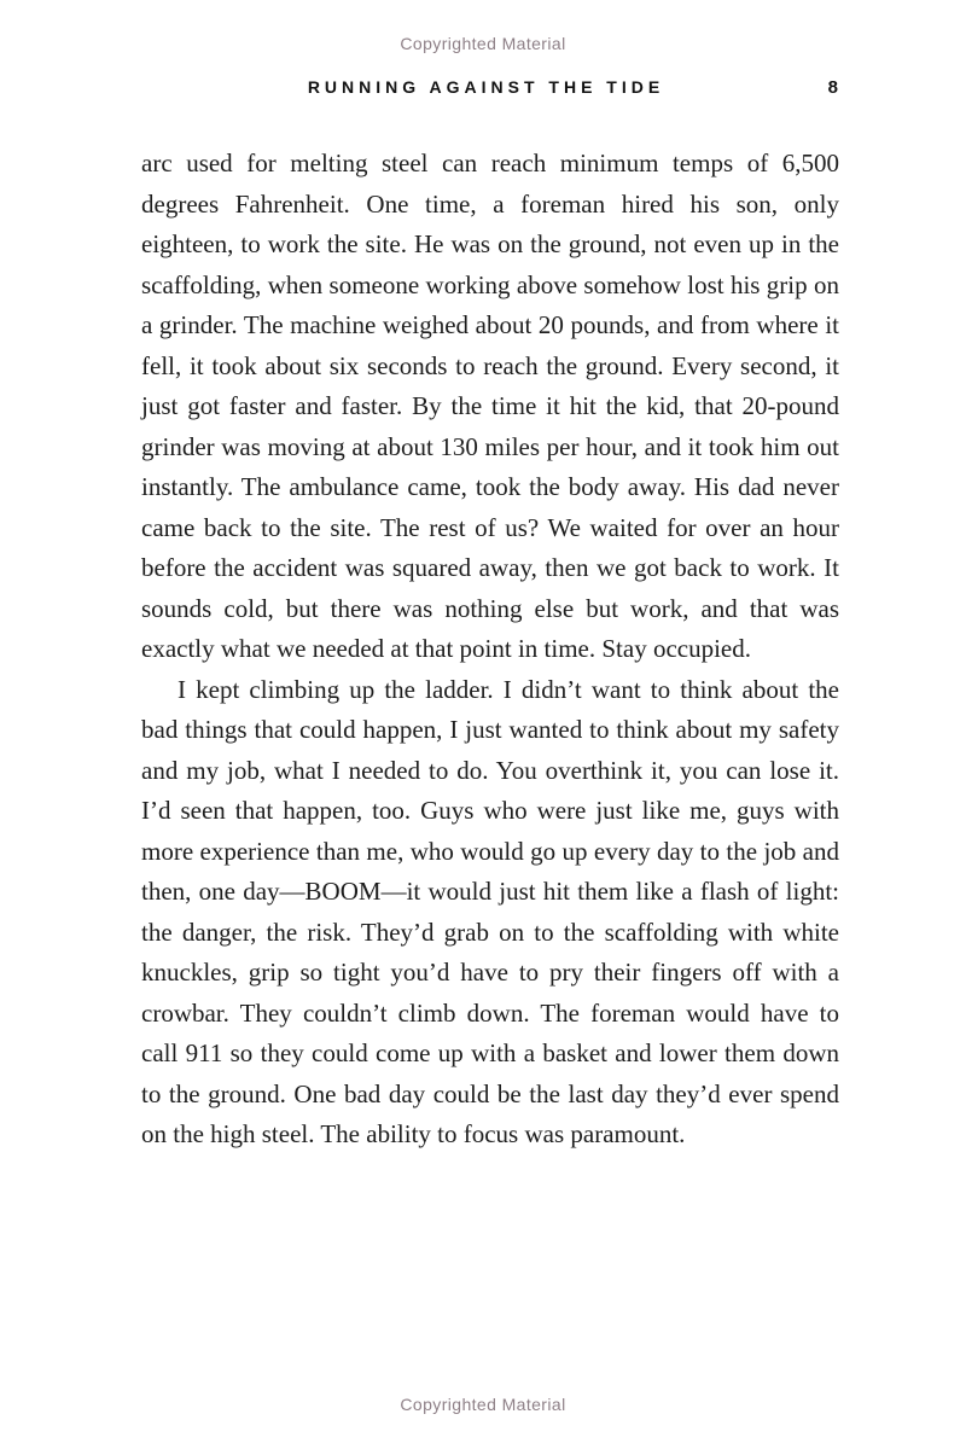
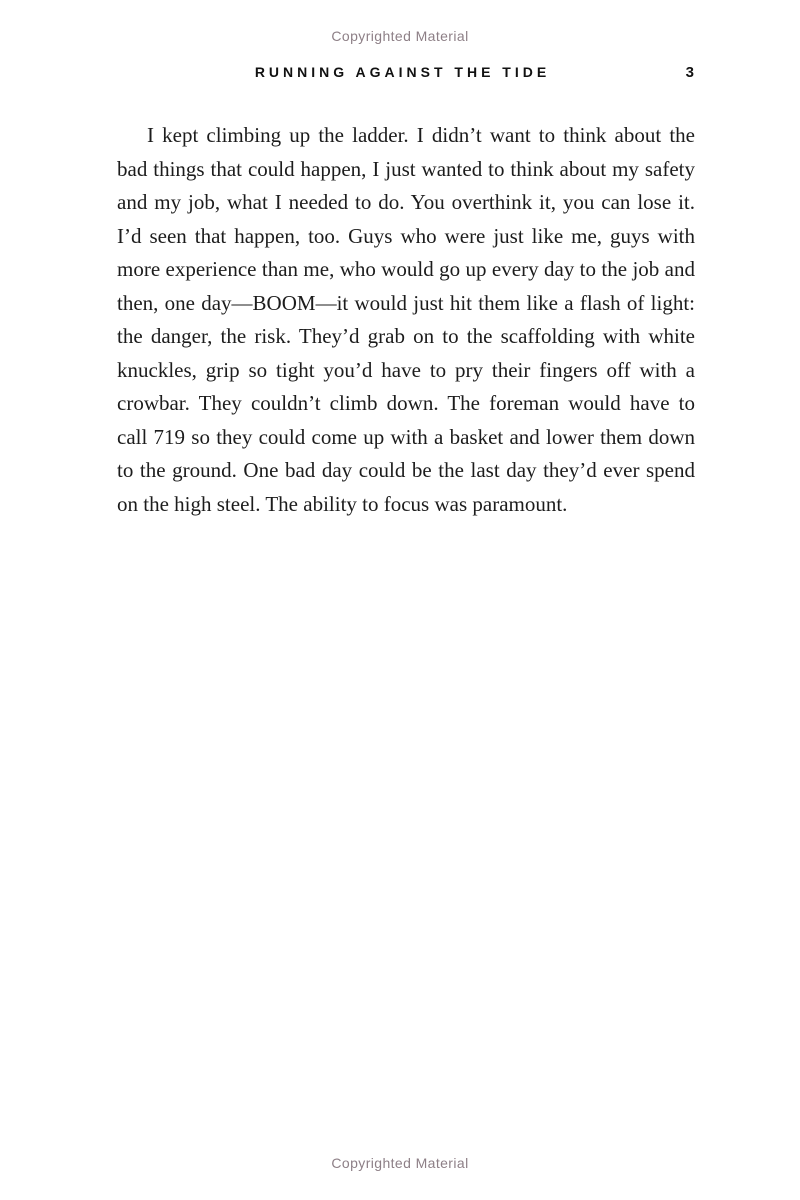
  Copyrighted Material
  RUNNING AGAINST THE TIDE
- 8
+ 3
- arc used for melting steel can reach minimum temps of 6,500 degrees Fahrenheit. One time, a foreman hired his son, only eighteen, to work the site. He was on the ground, not even up in the scaffolding, when someone working above somehow lost his grip on a grinder. The machine weighed about 20 pounds, and from where it fell, it took about six seconds to reach the ground. Every second, it just got faster and faster. By the time it hit the kid, that 20-pound grinder was moving at about 130 miles per hour, and it took him out instantly. The ambulance came, took the body away. His dad never came back to the site. The rest of us? We waited for over an hour before the accident was squared away, then we got back to work. It sounds cold, but there was nothing else but work, and that was exactly what we needed at that point in time. Stay occupied.
- I kept climbing up the ladder. I didn’t want to think about the bad things that could happen, I just wanted to think about my safety and my job, what I needed to do. You overthink it, you can lose it. I’d seen that happen, too. Guys who were just like me, guys with more experience than me, who would go up every day to the job and then, one day—BOOM—it would just hit them like a flash of light: the danger, the risk. They’d grab on to the scaffolding with white knuckles, grip so tight you’d have to pry their fingers off with a crowbar. They couldn’t climb down. The foreman would have to call 911 so they could come up with a basket and lower them down to the ground. One bad day could be the last day they’d ever spend on the high steel. The ability to focus was paramount.
+ I kept climbing up the ladder. I didn’t want to think about the bad things that could happen, I just wanted to think about my safety and my job, what I needed to do. You overthink it, you can lose it. I’d seen that happen, too. Guys who were just like me, guys with more experience than me, who would go up every day to the job and then, one day—BOOM—it would just hit them like a flash of light: the danger, the risk. They’d grab on to the scaffolding with white knuckles, grip so tight you’d have to pry their fingers off with a crowbar. They couldn’t climb down. The foreman would have to call 719 so they could come up with a basket and lower them down to the ground. One bad day could be the last day they’d ever spend on the high steel. The ability to focus was paramount.
  Copyrighted Material
